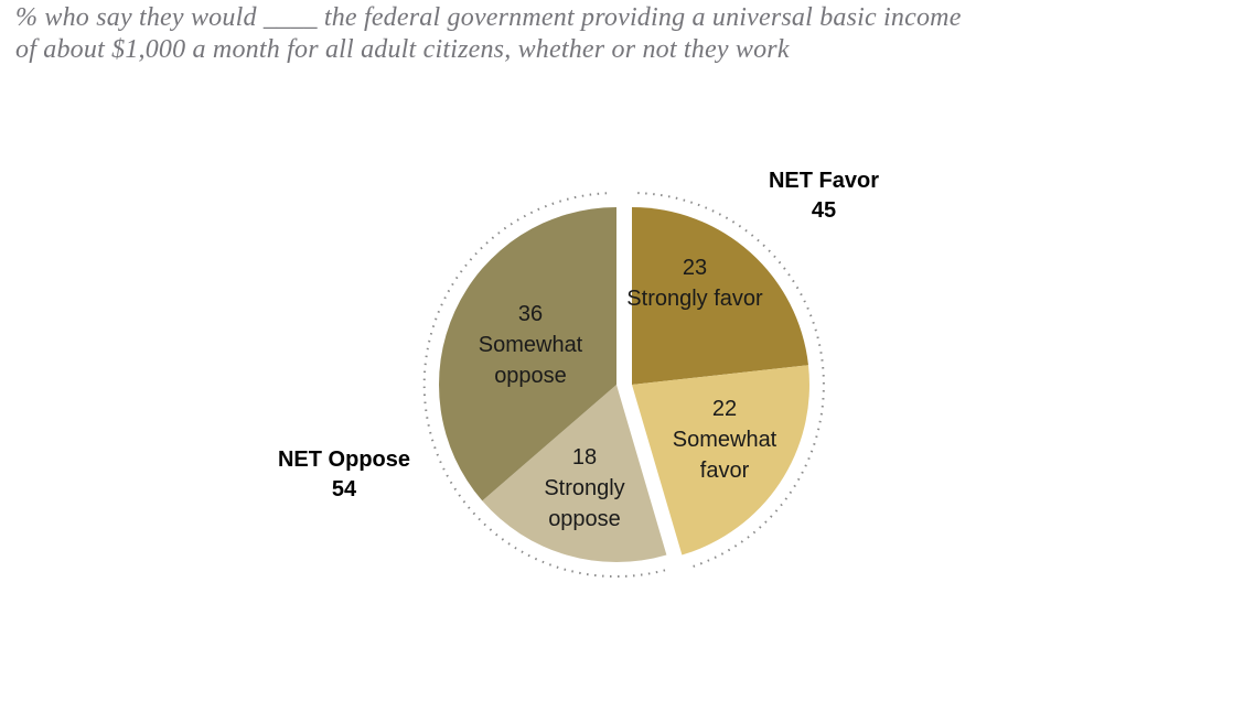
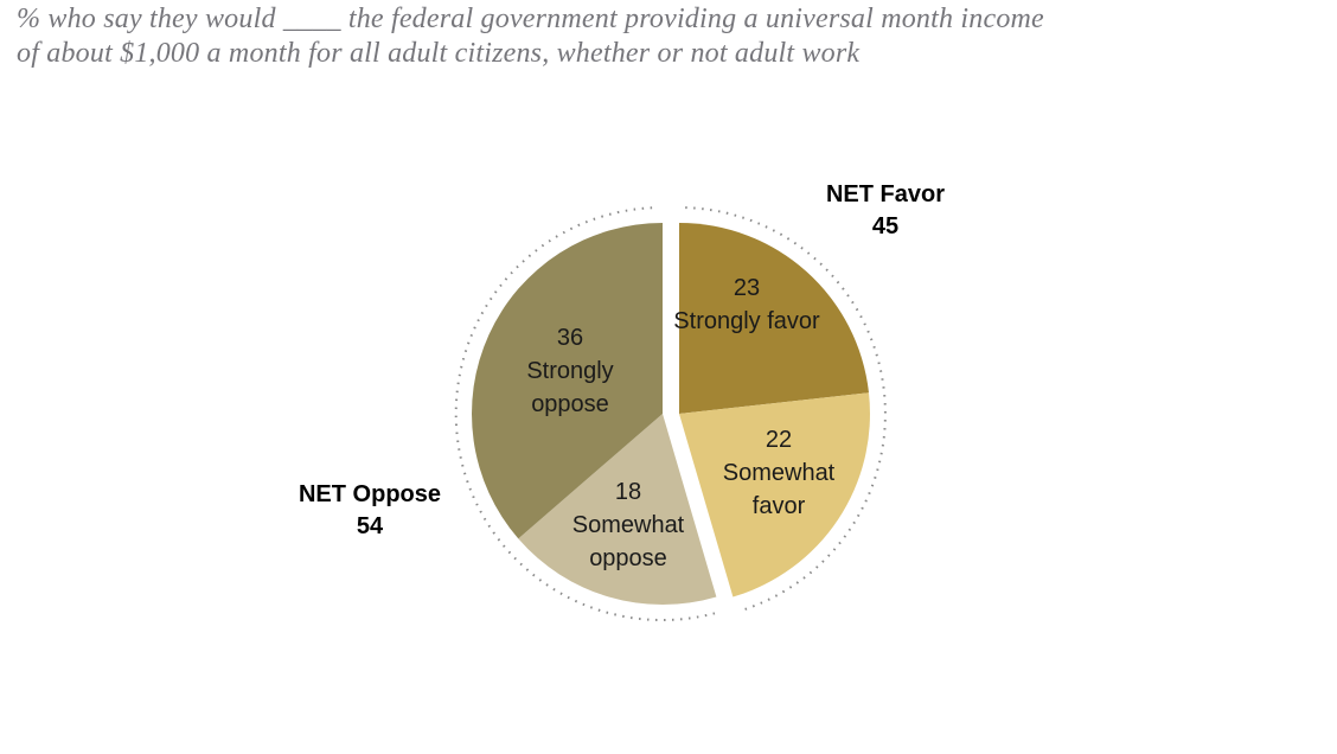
- % who say they would ____ the federal government providing a universal basic income
+ % who say they would ____ the federal government providing a universal month income
- of about $1,000 a month for all adult citizens, whether or not they work
+ of about $1,000 a month for all adult citizens, whether or not adult work
  23
  Strongly favor
  22
  Somewhat favor
  18
- Strongly oppose
+ Somewhat oppose
  36
- Somewhat oppose
+ Strongly oppose
  NET Favor
  45
  NET Oppose
  54
